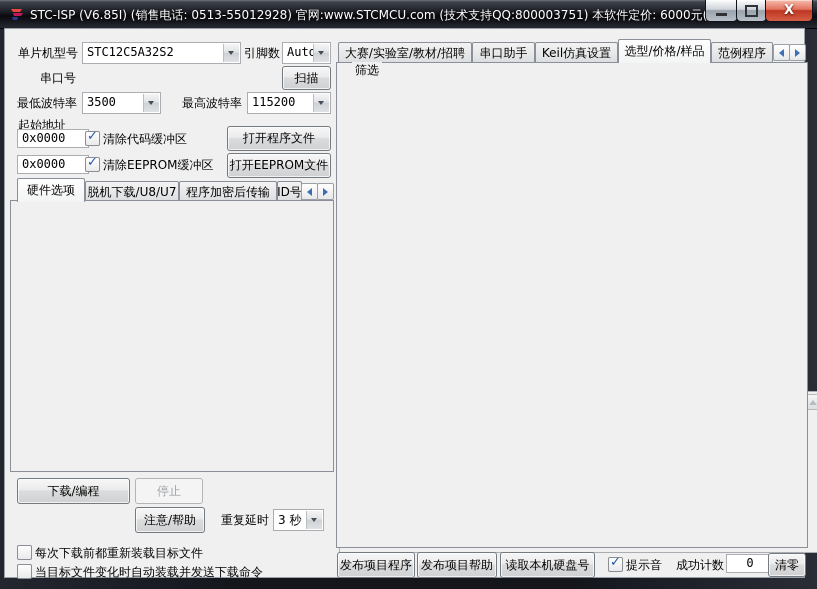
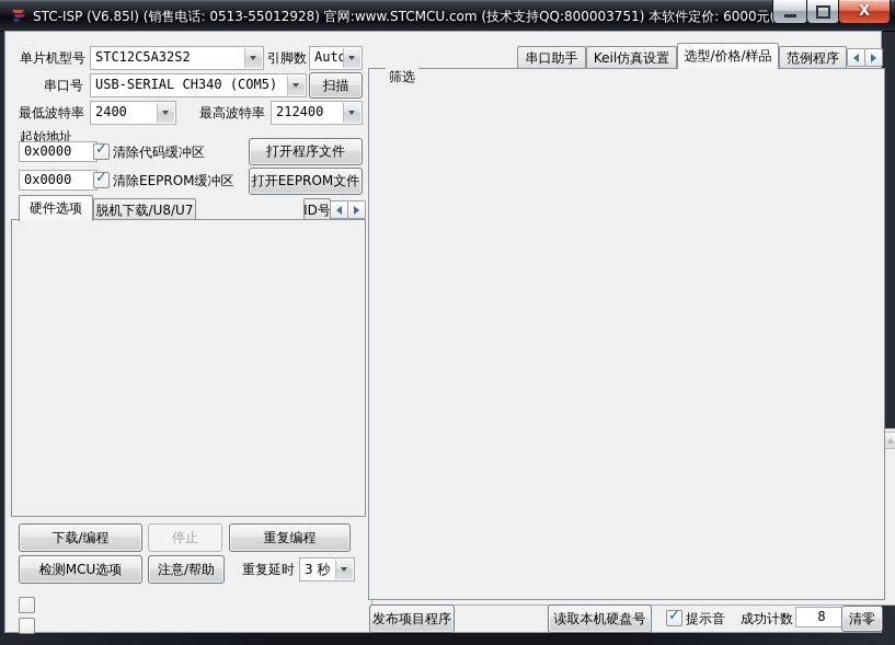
  STC-ISP (V6.85I) (销售电话: 0513-55012928) 官网:www.STCMCU.com (技术支持QQ:800003751) 本软件定价: 6000元
  X
  单片机型号
  STC12C5A32S2
  引脚数
  Aut
  串口号
+ USB-SERIAL CH340 (COM5)
  扫描
  最低波特率
- 3500
+ 2400
  最高波特率
- 115200
+ 212400
  起始地址
  0x0000
  清除代码缓冲区
  打开程序文件
  0x0000
  清除EEPROM缓冲区
  打开EEPROM文件
  硬件选项
  脱机下载/U8/U7
- 程序加密后传输
  ID号
  下载/编程
  停止
+ 重复编程
+ 检测MCU选项
  注意/帮助
  重复延时
  3 秒
- 每次下载前都重新装载目标文件
- 当目标文件变化时自动装载并发送下载命令
- 大赛/实验室/教材/招聘
  串口助手
  Keil仿真设置
  选型/价格/样品
  范例程序
  筛选
  发布项目程序
- 发布项目帮助
  读取本机硬盘号
  提示音
  成功计数
- 0
+ 8
  清零
